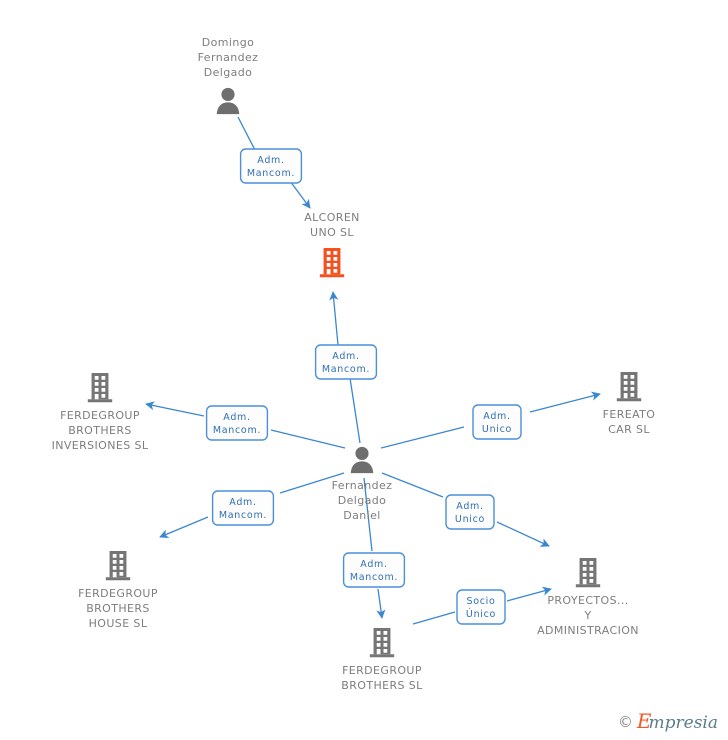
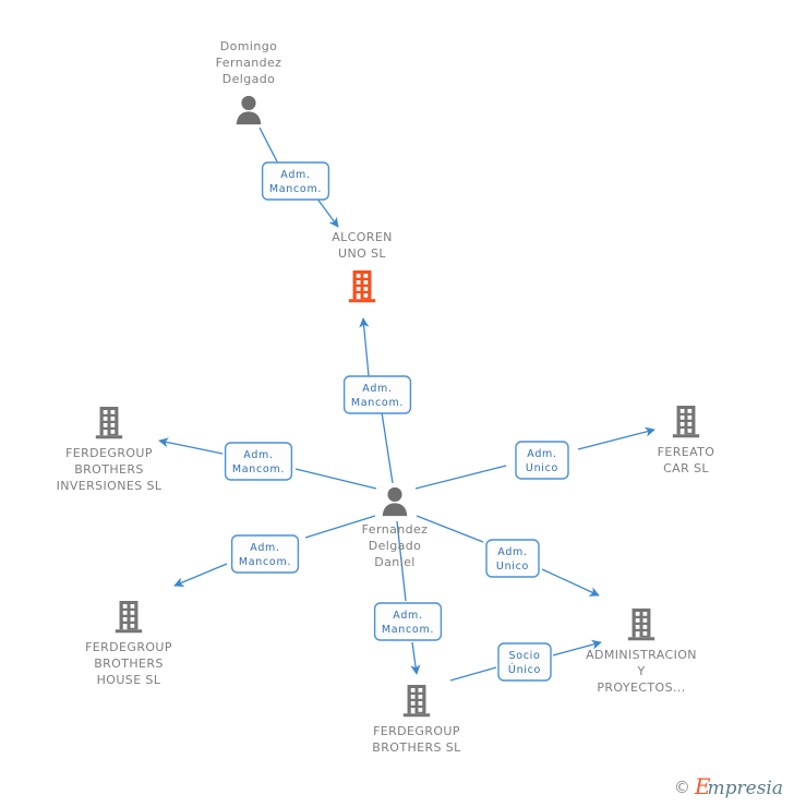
  Domingo
  Fernandez
  Delgado
  ALCOREN
  UNO SL
  Fernandez
  Delgado
  Daniel
  FERDEGROUP
  BROTHERS
  INVERSIONES SL
  FEREATO
  CAR SL
  FERDEGROUP
  BROTHERS
  HOUSE SL
  FERDEGROUP
  BROTHERS SL
- PROYECTOS...
+ ADMINISTRACION
  Y
- ADMINISTRACION
+ PROYECTOS...
  Adm.
  Mancom.
  Adm.
  Mancom.
  Adm.
  Mancom.
  Adm.
  Unico
  Adm.
  Mancom.
  Adm.
  Mancom.
  Adm.
  Unico
  Socio
  Único
  ©
  Empresia
